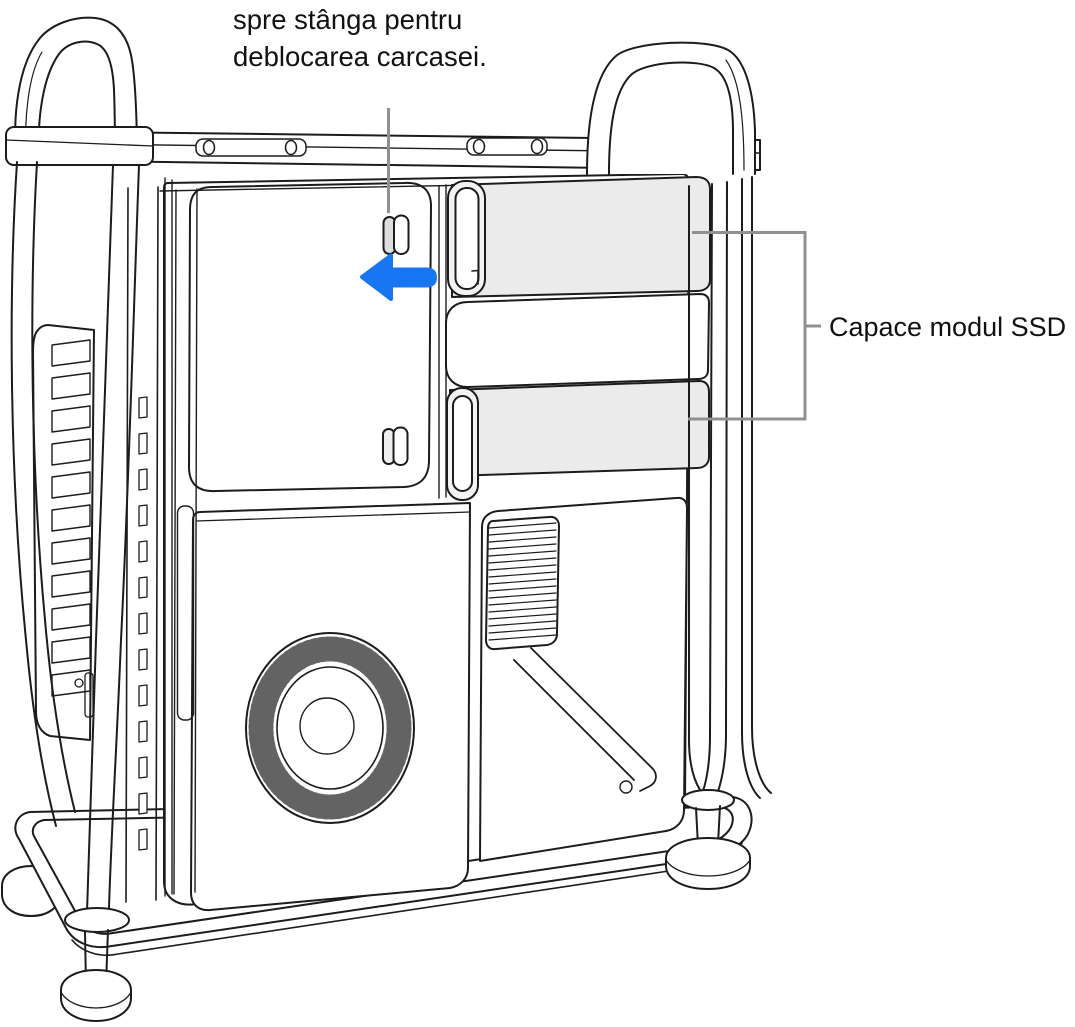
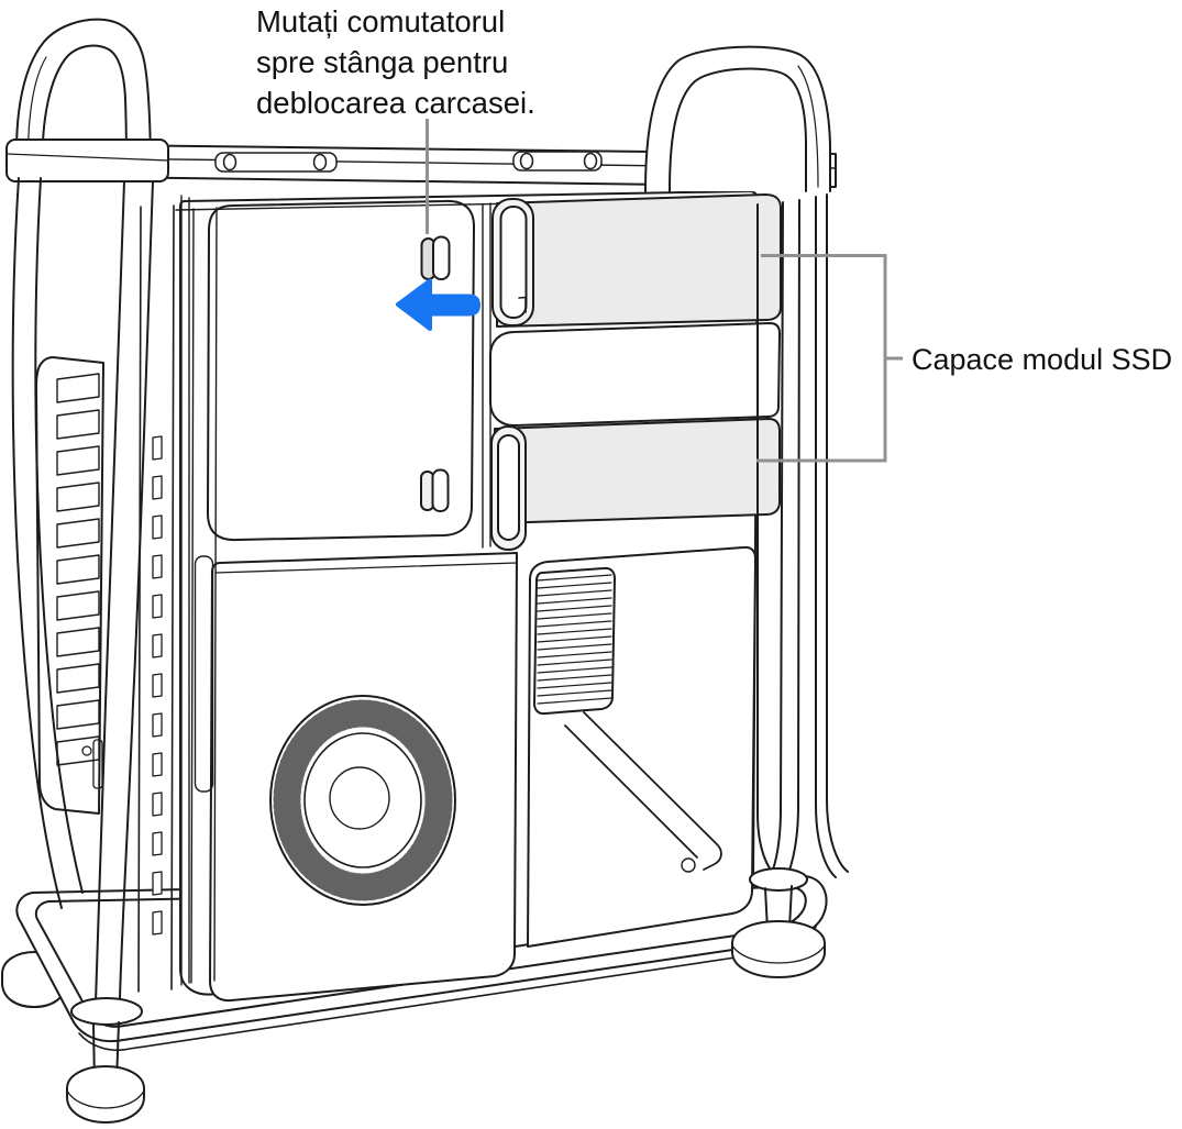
+ Mutați comutatorul
  spre stânga pentru
  deblocarea carcasei.
  Capace modul SSD
